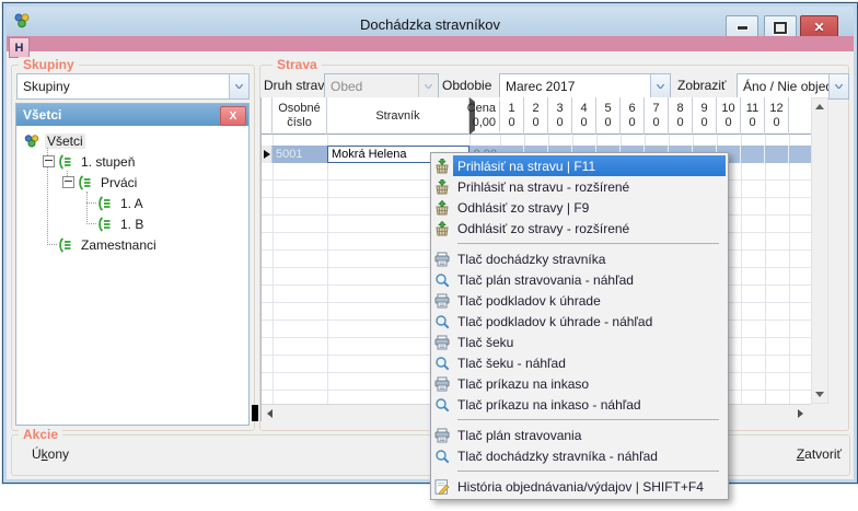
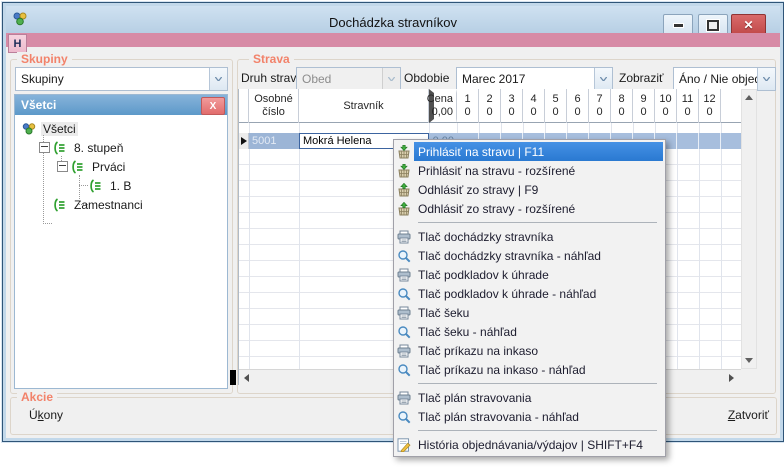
  Dochádzka stravníkov
  ✕
  H
  Skupiny
  Skupiny
  Všetci
  X
  Všetci
- 1. stupeň
+ 8. stupeň
  Prváci
- 1. A
  1. B
  Zamestnanci
  Strava
  Druh strav
  Obed
  Obdobie
  Marec 2017
  Zobraziť
  Áno / Nie obje
  Osobné
  číslo
  Stravník
  Cena
  0,00
  1
  0
  2
  0
  3
  0
  4
  0
  5
  0
  6
  0
  7
  0
  8
  0
  9
  0
  10
  0
  11
  0
  12
  0
  5001
  Mokrá Helena
  Akcie
  Úkony
  Zatvoriť
  Prihlásiť na stravu | F11
  Prihlásiť na stravu - rozšírené
  Odhlásiť zo stravy | F9
  Odhlásiť zo stravy - rozšírené
  Tlač dochádzky stravníka
- Tlač plán stravovania - náhľad
+ Tlač dochádzky stravníka - náhľad
  Tlač podkladov k úhrade
  Tlač podkladov k úhrade - náhľad
  Tlač šeku
  Tlač šeku - náhľad
  Tlač príkazu na inkaso
  Tlač príkazu na inkaso - náhľad
  Tlač plán stravovania
- Tlač dochádzky stravníka - náhľad
+ Tlač plán stravovania - náhľad
  História objednávania/výdajov | SHIFT+F4
